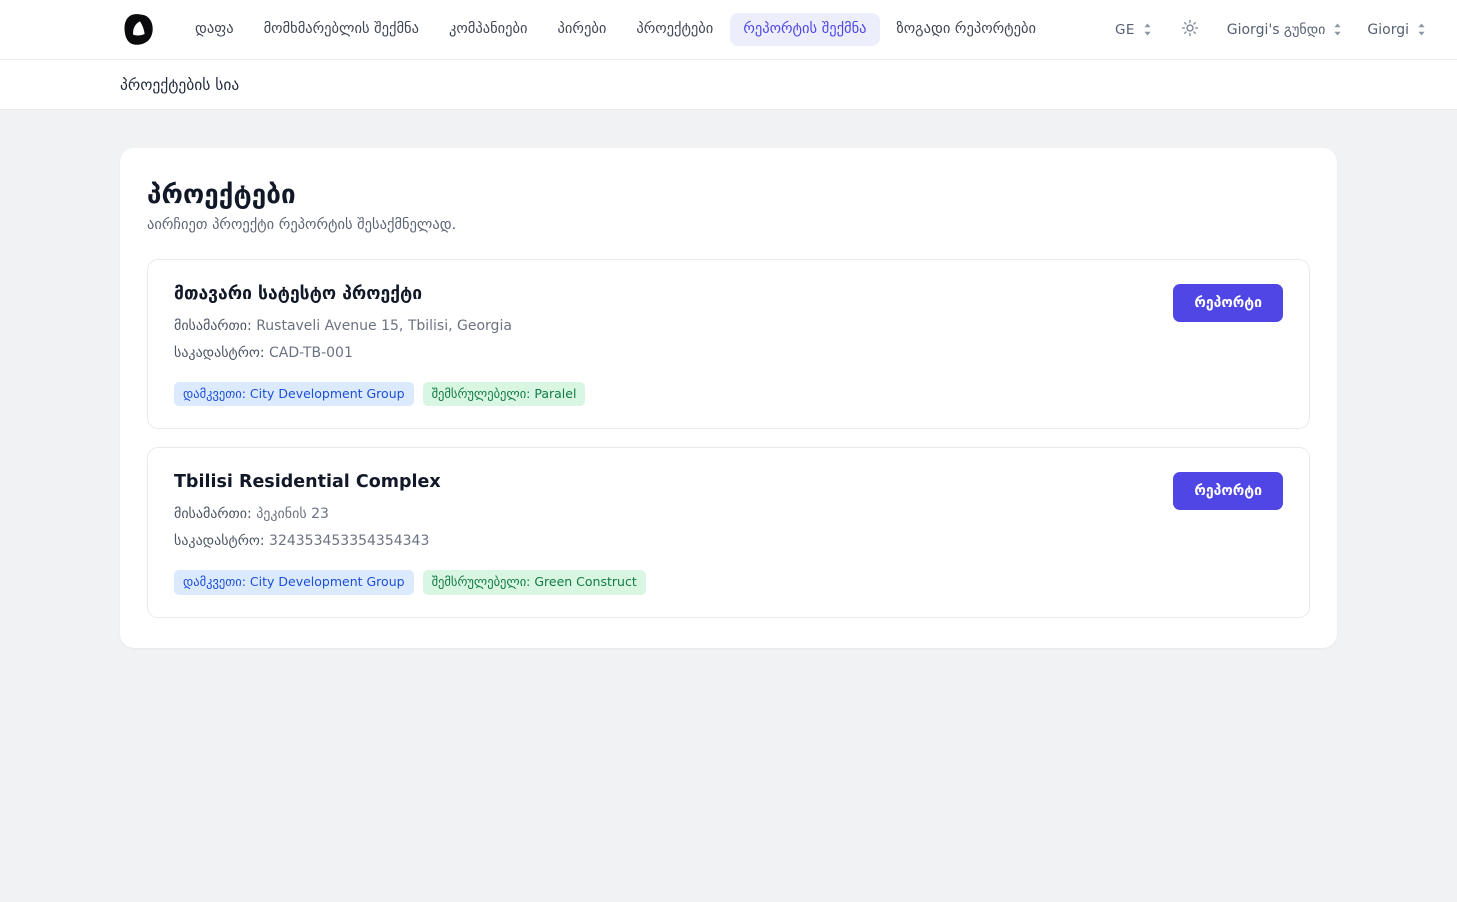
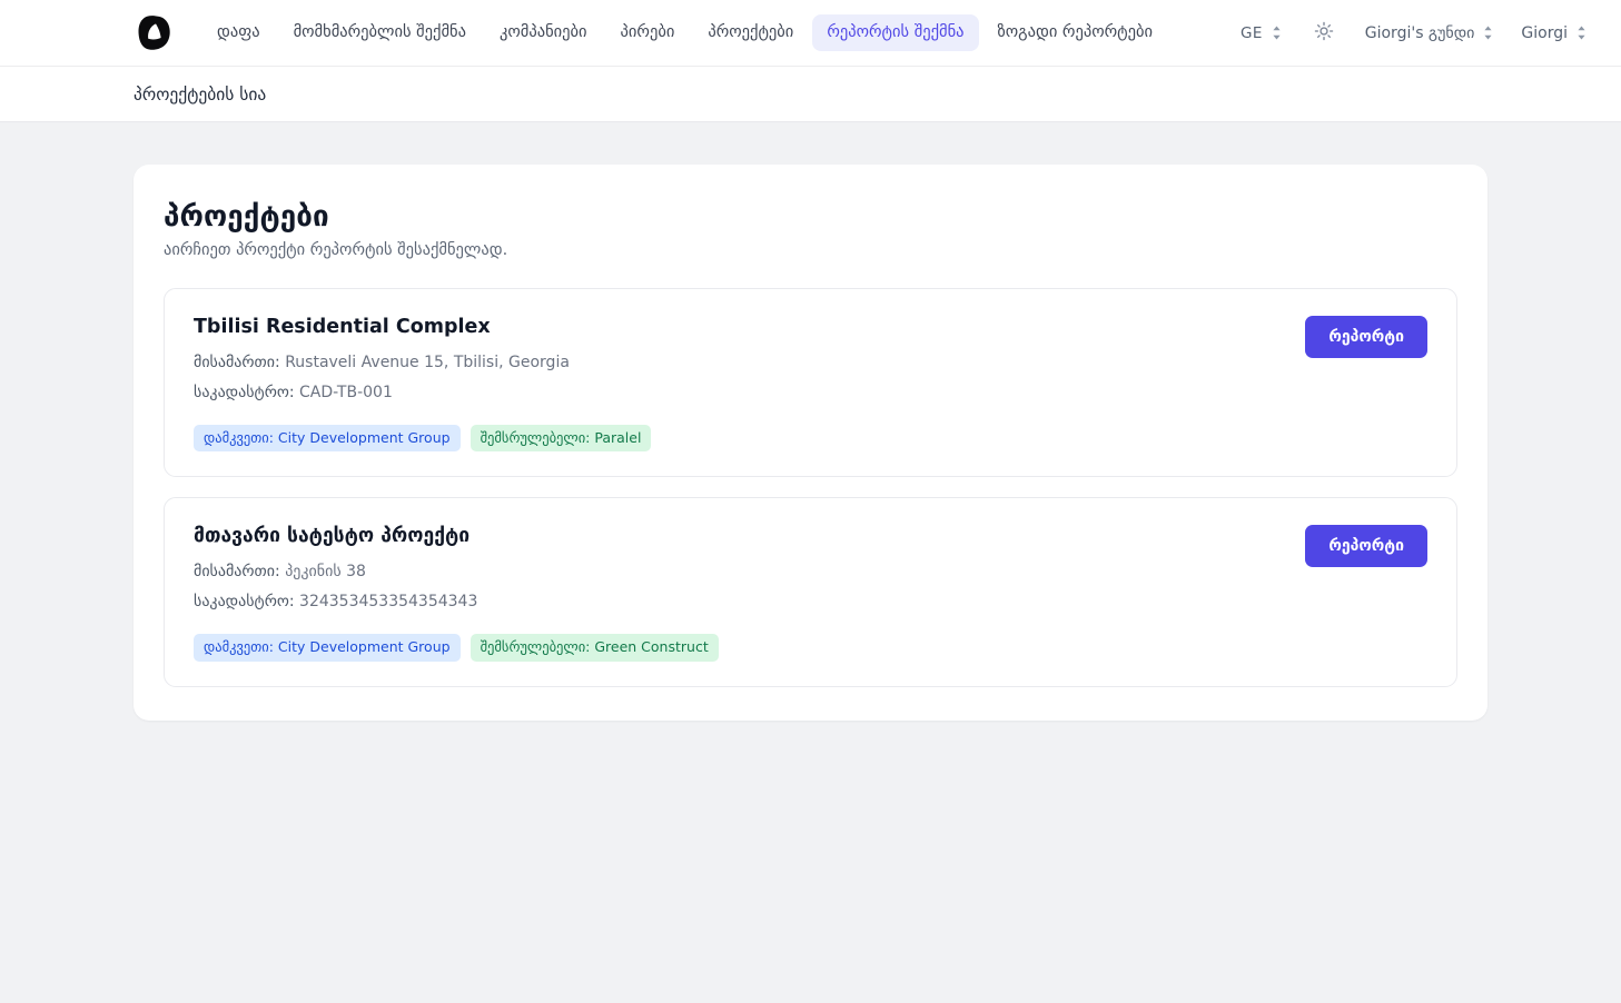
  დაფა
  მომხმარებლის შექმნა
  კომპანიები
  პირები
  პროექტები
  რეპორტის შექმნა
  ზოგადი რეპორტები
  GE
  Giorgi's გუნდი
  Giorgi
  პროექტების სია
  პროექტები
  აირჩიეთ პროექტი რეპორტის შესაქმნელად.
- მთავარი სატესტო პროექტი
+ Tbilisi Residential Complex
  მისამართი: Rustaveli Avenue 15, Tbilisi, Georgia
  საკადასტრო: CAD-TB-001
  დამკვეთი: City Development Group
  შემსრულებელი: Paralel
  რეპორტი
- Tbilisi Residential Complex
+ მთავარი სატესტო პროექტი
- მისამართი: პეკინის 23
+ მისამართი: პეკინის 38
  საკადასტრო: 324353453354354343
  დამკვეთი: City Development Group
  შემსრულებელი: Green Construct
  რეპორტი
